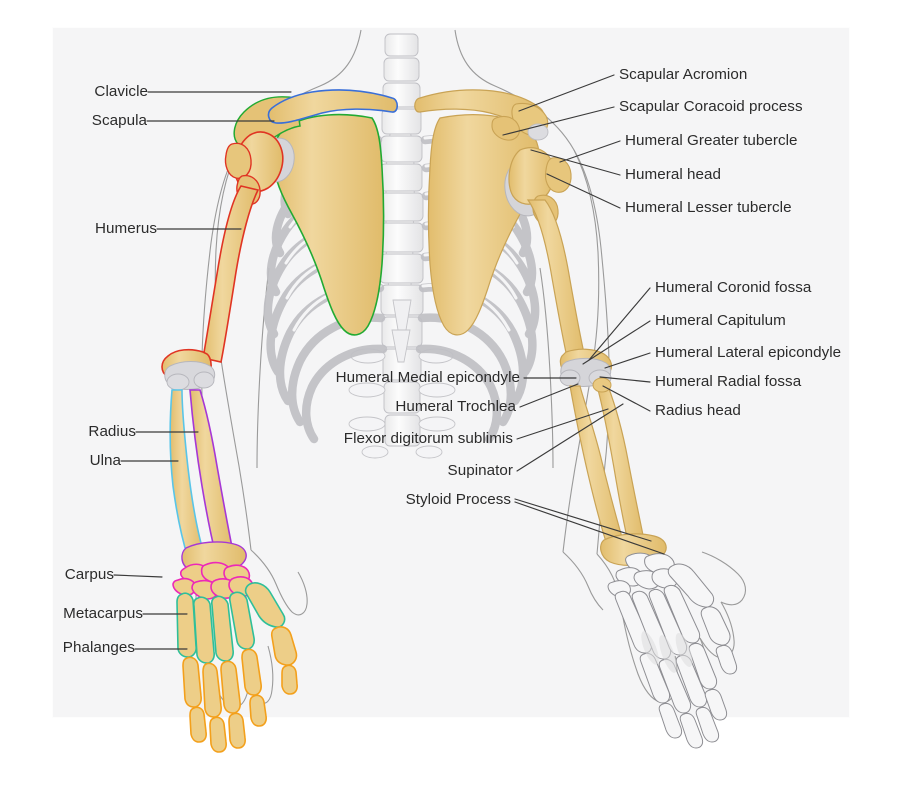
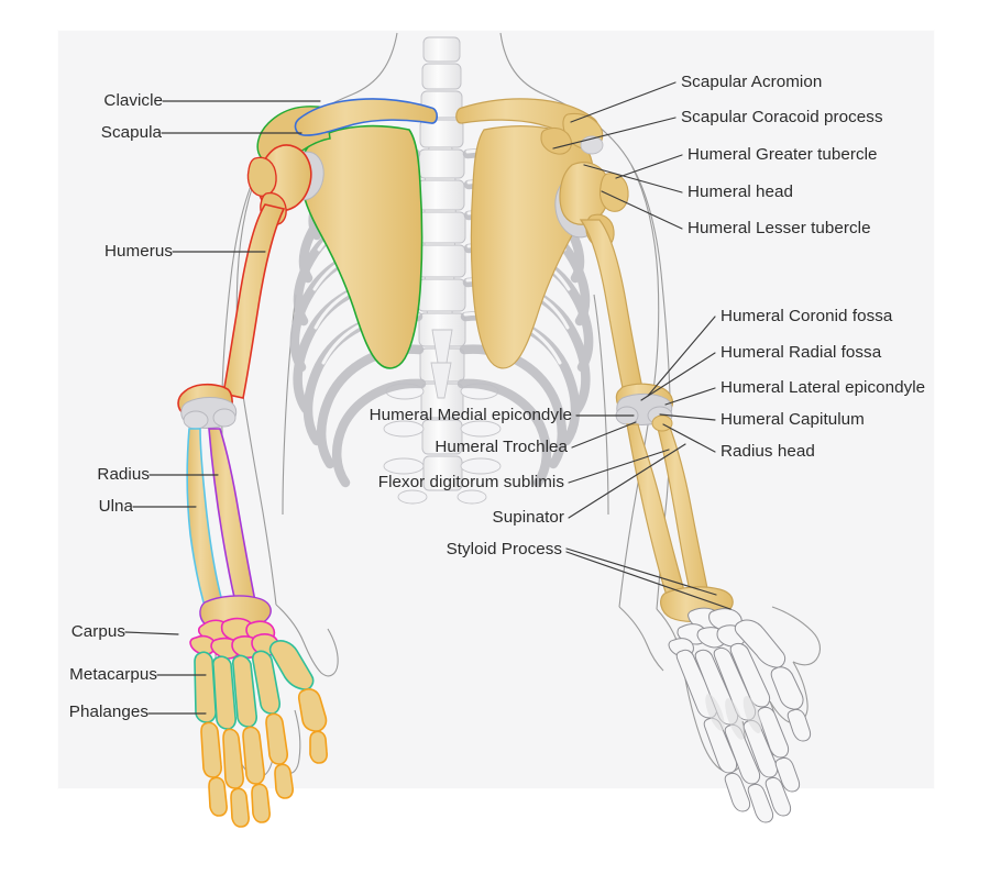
  Clavicle
  Scapula
  Humerus
  Radius
  Ulna
  Carpus
  Metacarpus
  Phalanges
  Scapular Acromion
  Scapular Coracoid process
  Humeral Greater tubercle
  Humeral head
  Humeral Lesser tubercle
  Humeral Coronid fossa
- Humeral Capitulum
+ Humeral Radial fossa
  Humeral Lateral epicondyle
- Humeral Radial fossa
+ Humeral Capitulum
  Radius head
  Humeral Medial epicondyle
  Humeral Trochlea
  Flexor digitorum sublimis
  Supinator
  Styloid Process
